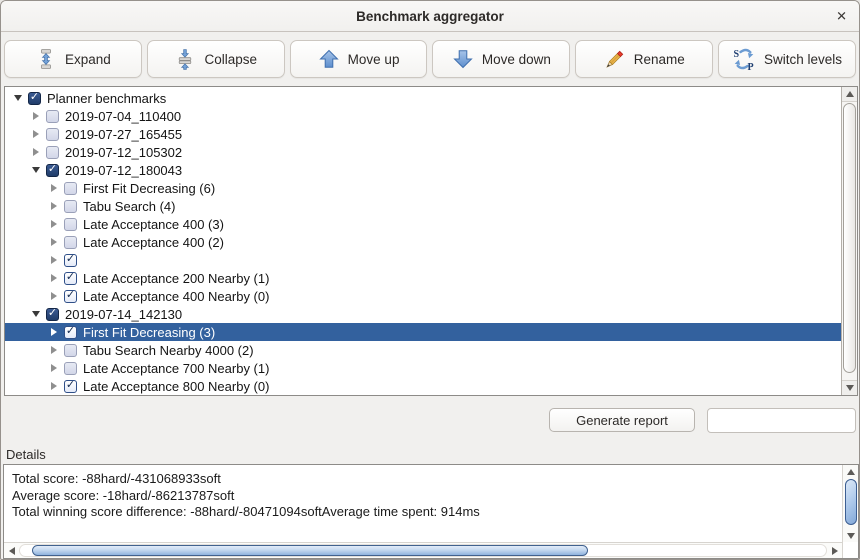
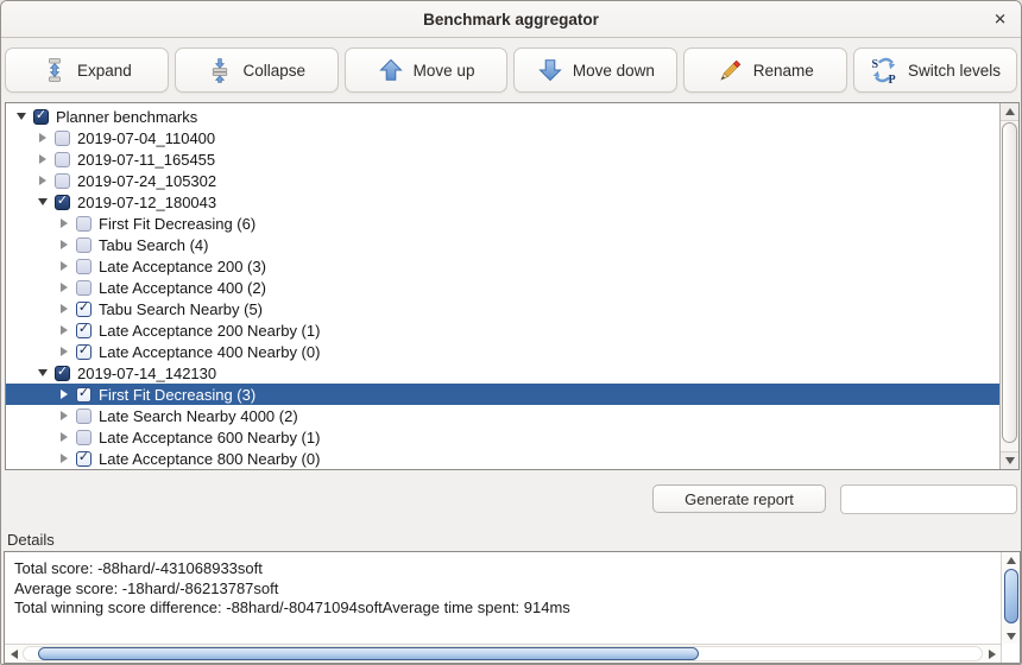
  Benchmark aggregator
  ✕
  Expand
  Collapse
  Move up
  Move down
  Rename
  S
  P
  Switch levels
  Planner benchmarks
  2019-07-04_110400
- 2019-07-27_165455
+ 2019-07-11_165455
- 2019-07-12_105302
+ 2019-07-24_105302
  2019-07-12_180043
  First Fit Decreasing (6)
  Tabu Search (4)
- Late Acceptance 400 (3)
+ Late Acceptance 200 (3)
  Late Acceptance 400 (2)
+ Tabu Search Nearby (5)
  Late Acceptance 200 Nearby (1)
  Late Acceptance 400 Nearby (0)
  2019-07-14_142130
  First Fit Decreasing (3)
- Tabu Search Nearby 4000 (2)
+ Late Search Nearby 4000 (2)
- Late Acceptance 700 Nearby (1)
+ Late Acceptance 600 Nearby (1)
  Late Acceptance 800 Nearby (0)
  Generate report
  Details
  Total score: -88hard/-431068933soft
  Average score: -18hard/-86213787soft
  Total winning score difference: -88hard/-80471094softAverage time spent: 914ms
